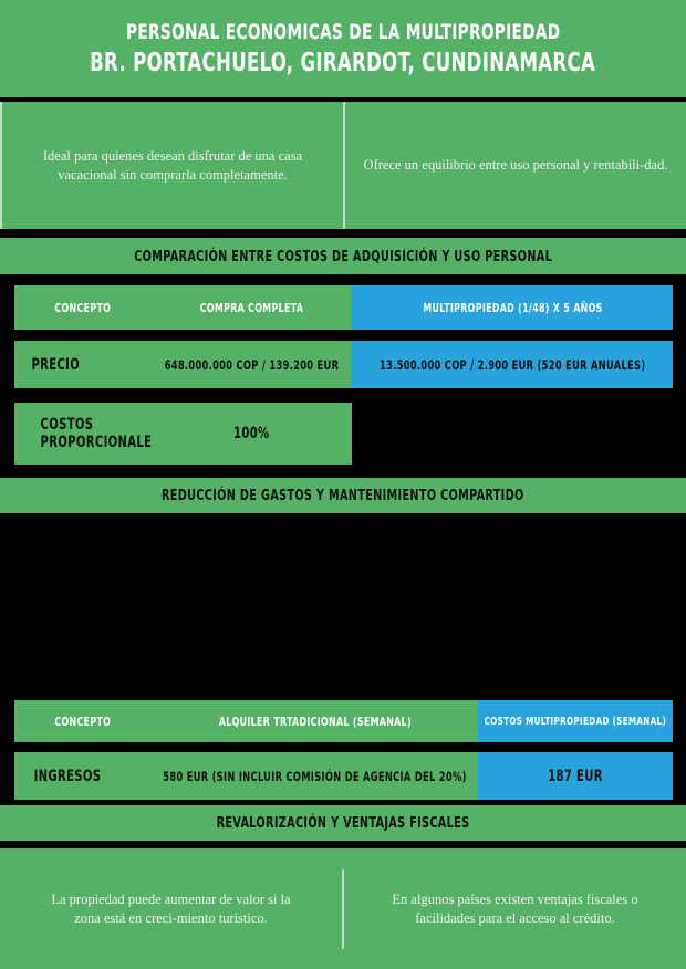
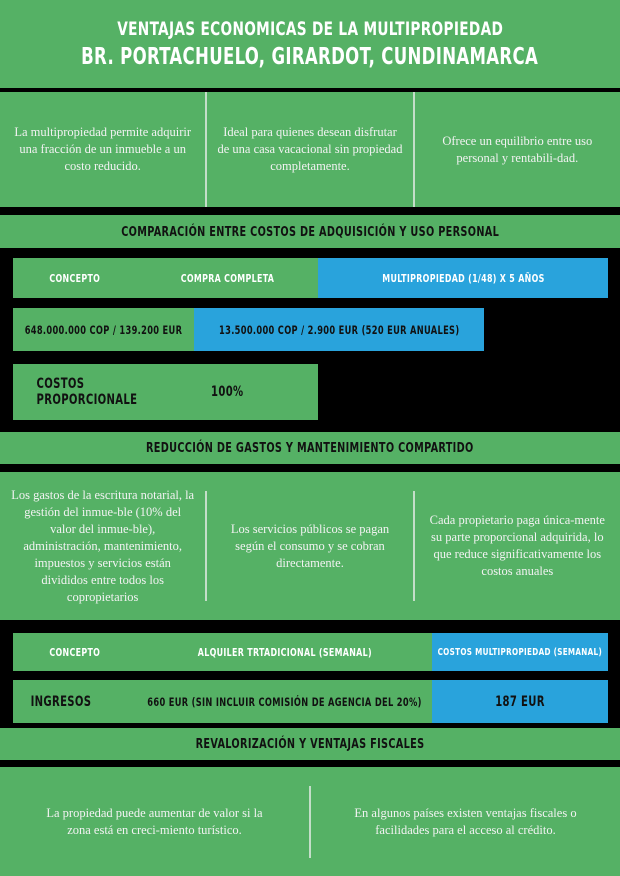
- PERSONAL ECONOMICAS DE LA MULTIPROPIEDAD
+ VENTAJAS ECONOMICAS DE LA MULTIPROPIEDAD
  BR. PORTACHUELO, GIRARDOT, CUNDINAMARCA
+ La multipropiedad permite adquirir una fracción de un inmueble a un costo reducido.
- Ideal para quienes desean disfrutar de una casa vacacional sin comprarla completamente.
+ Ideal para quienes desean disfrutar de una casa vacacional sin propiedad completamente.
  Ofrece un equilibrio entre uso personal y rentabili-dad.
  COMPARACIÓN ENTRE COSTOS DE ADQUISICIÓN Y USO PERSONAL
  CONCEPTO
  COMPRA COMPLETA
  MULTIPROPIEDAD (1/48) X 5 AÑOS
- PRECIO
  648.000.000 COP / 139.200 EUR
  13.500.000 COP / 2.900 EUR (520 EUR ANUALES)
  COSTOS PROPORCIONALE
  100%
  REDUCCIÓN DE GASTOS Y MANTENIMIENTO COMPARTIDO
+ Los gastos de la escritura notarial, la gestión del inmue-ble (10% del valor del inmue-ble), administración, mantenimiento, impuestos y servicios están divididos entre todos los copropietarios
+ Los servicios públicos se pagan según el consumo y se cobran directamente.
+ Cada propietario paga única-mente su parte proporcional adquirida, lo que reduce significativamente los costos anuales
  CONCEPTO
  ALQUILER TRTADICIONAL (SEMANAL)
  COSTOS MULTIPROPIEDAD (SEMANAL)
  INGRESOS
- 580 EUR (SIN INCLUIR COMISIÓN DE AGENCIA DEL 20%)
+ 660 EUR (SIN INCLUIR COMISIÓN DE AGENCIA DEL 20%)
  187 EUR
  REVALORIZACIÓN Y VENTAJAS FISCALES
  La propiedad puede aumentar de valor si la zona está en creci-miento turístico.
  En algunos países existen ventajas fiscales o facilidades para el acceso al crédito.
